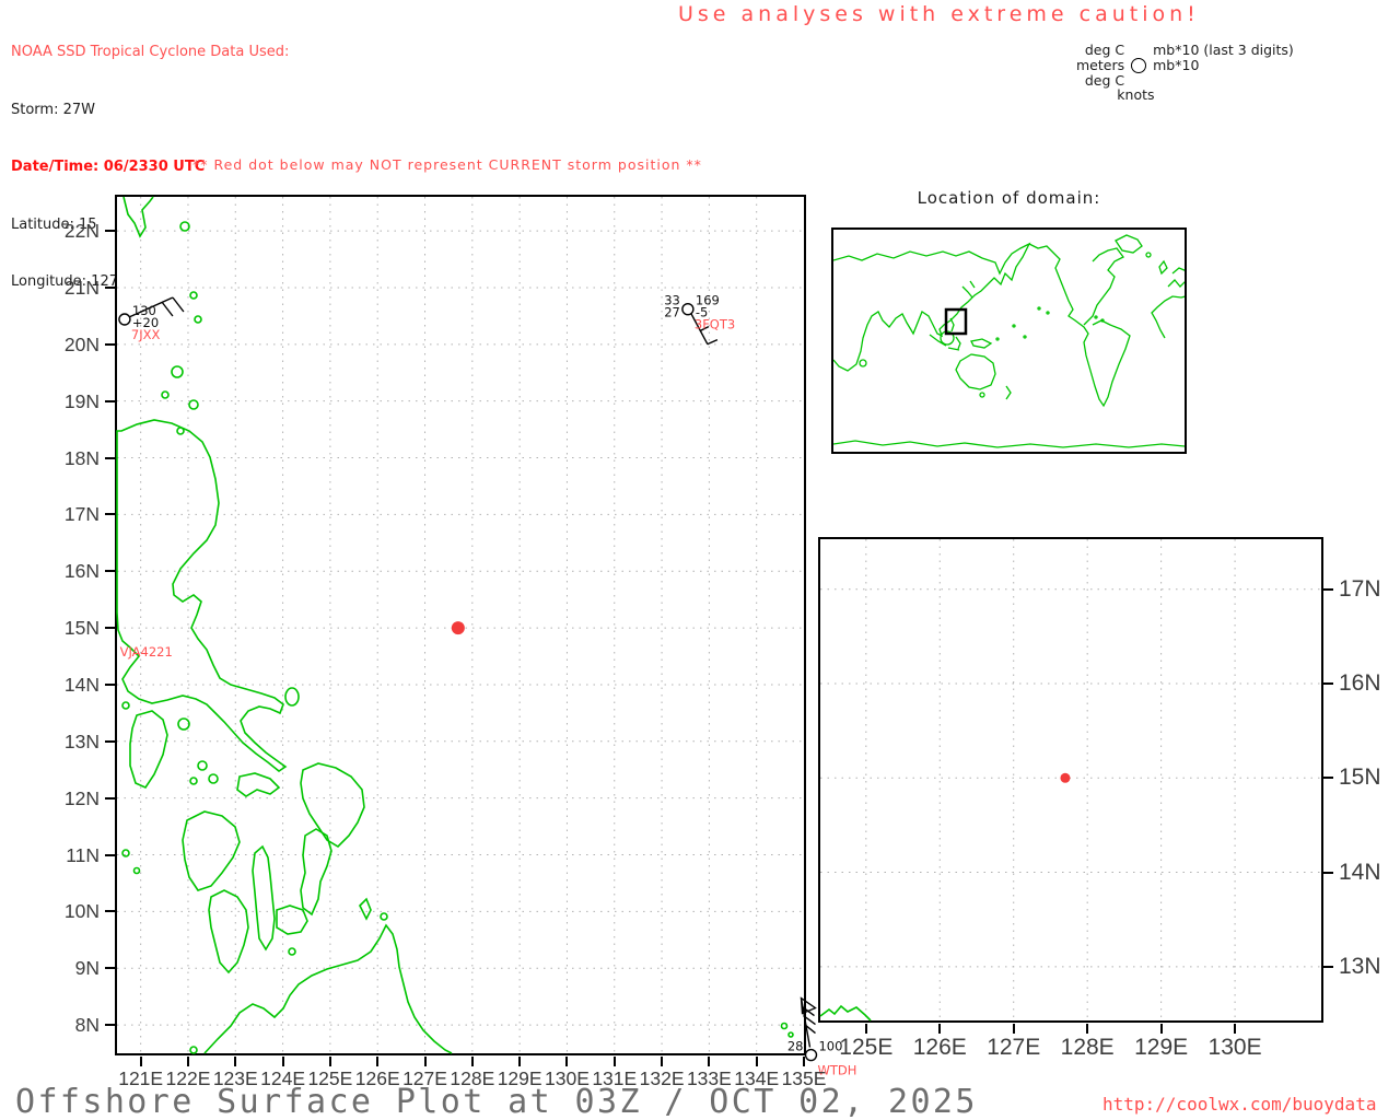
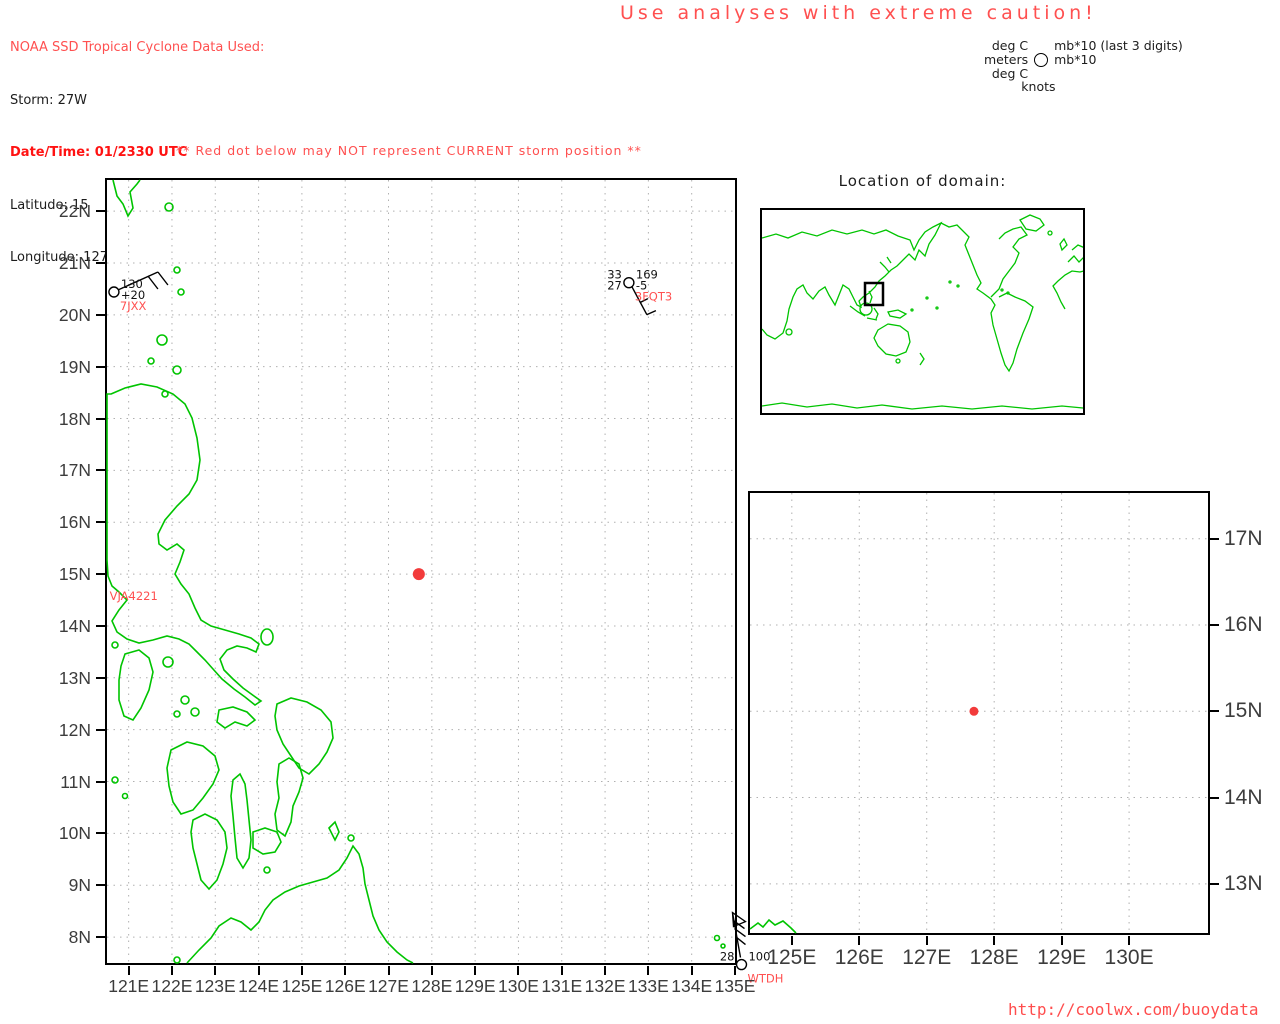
  NOAA SSD Tropical Cyclone Data Used:
  Storm: 27W
- Date/Time: 06/2330 UTC
+ Date/Time: 01/2330 UTC
  Latitude: 15
  Longitude: 127
  Use analyses with extreme caution!
  deg C
  mb*10 (last 3 digits)
  meters
  mb*10
  deg C
  knots
  ** Red dot below may NOT represent CURRENT storm position **
  130
  +20
  7JXX
  33
  169
  27
  -5
  3FQT3
  28
  100
  WTDH
  VJA4221
  121E
  122E
  123E
  124E
  125E
  126E
  127E
  128E
  129E
  130E
  131E
  132E
  133E
  134E
  135E
  22N
  21N
  20N
  19N
  18N
  17N
  16N
  15N
  14N
  13N
  12N
  11N
  10N
  9N
  8N
  Location of domain:
  125E
  126E
  127E
  128E
  129E
  130E
  17N
  16N
  15N
  14N
  13N
- Offshore Surface Plot at 03Z / OCT 02, 2025
  http://coolwx.com/buoydata
